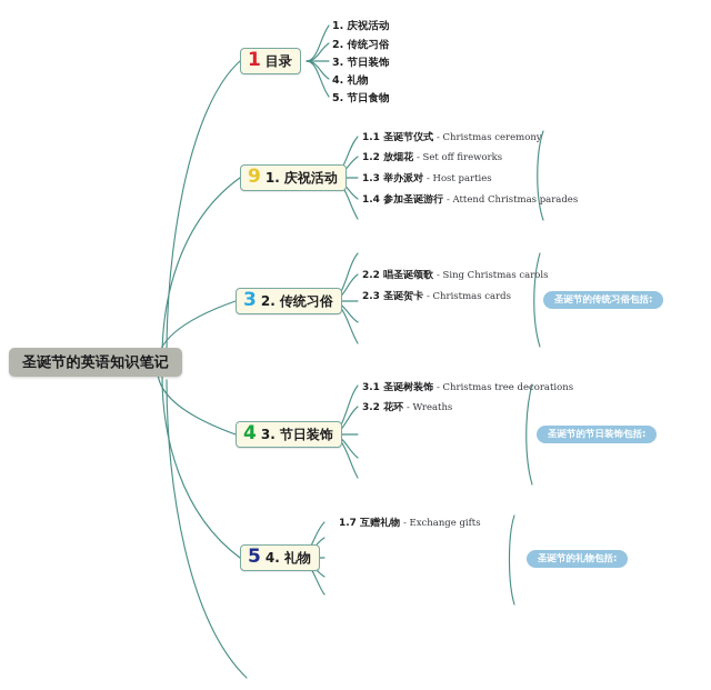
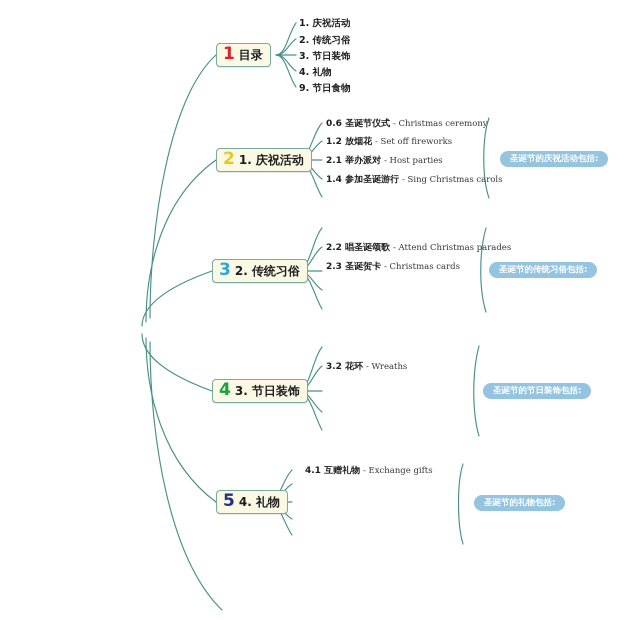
- 圣诞节的英语知识笔记
  1
  目录
  1. 庆祝活动
  2. 传统习俗
  3. 节日装饰
  4. 礼物
- 5. 节日食物
+ 9. 节日食物
- 9
+ 2
  1. 庆祝活动
- 1.1 圣诞节仪式 - Christmas ceremony
+ 0.6 圣诞节仪式 - Christmas ceremony
  1.2 放烟花 - Set off fireworks
- 1.3 举办派对 - Host parties
+ 2.1 举办派对 - Host parties
- 1.4 参加圣诞游行 - Attend Christmas parades
+ 1.4 参加圣诞游行 - Sing Christmas carols
+ 圣诞节的庆祝活动包括:
  3
  2. 传统习俗
- 2.2 唱圣诞颂歌 - Sing Christmas carols
+ 2.2 唱圣诞颂歌 - Attend Christmas parades
  2.3 圣诞贺卡 - Christmas cards
  圣诞节的传统习俗包括:
  4
  3. 节日装饰
- 3.1 圣诞树装饰 - Christmas tree decorations
  3.2 花环 - Wreaths
  圣诞节的节日装饰包括:
  5
  4. 礼物
- 1.7 互赠礼物 - Exchange gifts
+ 4.1 互赠礼物 - Exchange gifts
  圣诞节的礼物包括:
